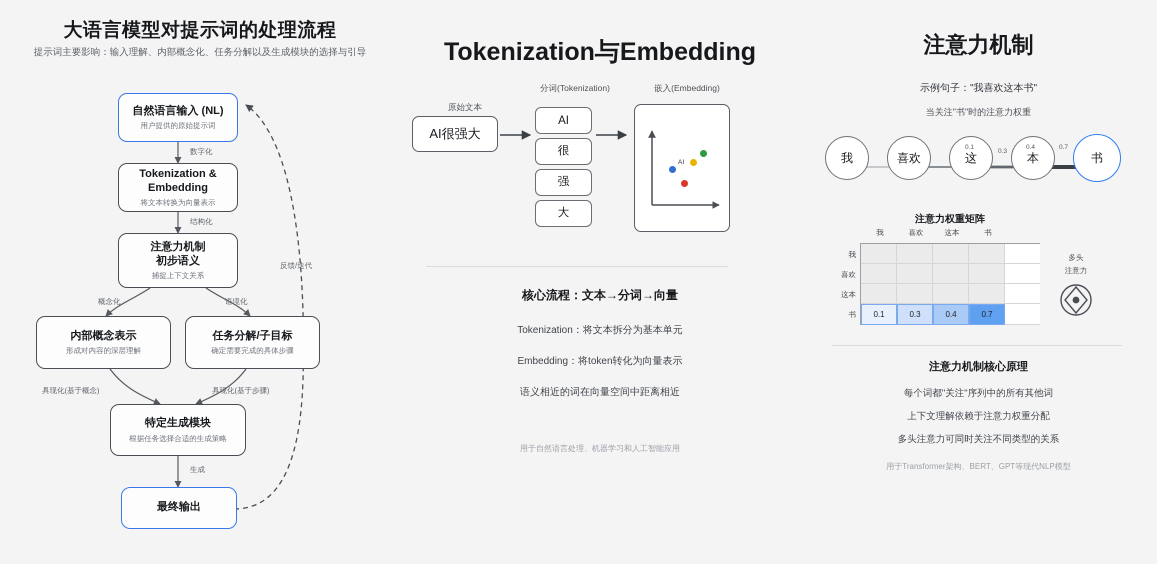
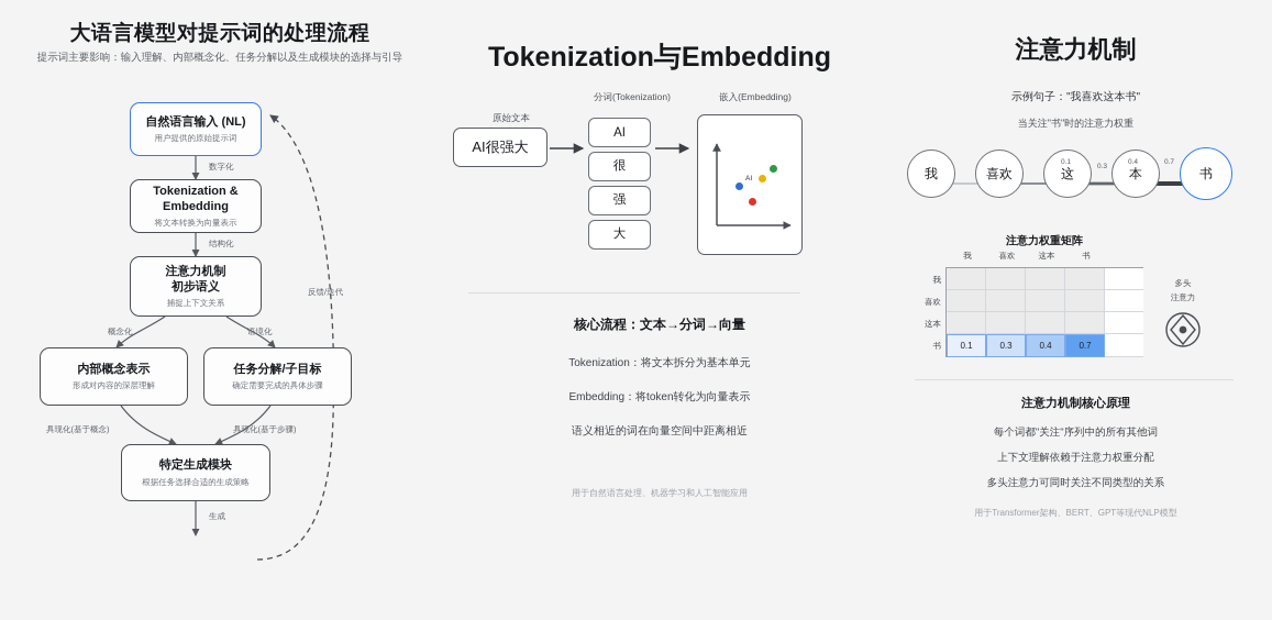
  大语言模型对提示词的处理流程
  提示词主要影响：输入理解、内部概念化、任务分解以及生成模块的选择与引导
  自然语言输入 (NL)
  用户提供的原始提示词
  Tokenization &
  Embedding
  将文本转换为向量表示
  注意力机制
  初步语义
  捕捉上下文关系
  内部概念表示
  形成对内容的深层理解
  任务分解/子目标
  确定需要完成的具体步骤
  特定生成模块
  根据任务选择合适的生成策略
- 最终输出
  数字化
  结构化
  概念化
  语境化
  具现化(基于概念)
  具现化(基于步骤)
  生成
  反馈/迭代
  Tokenization与Embedding
  原始文本
  分词(Tokenization)
  嵌入(Embedding)
  AI很强大
  AI
  很
  强
  大
  核心流程：文本→分词→向量
  Tokenization：将文本拆分为基本单元
  Embedding：将token转化为向量表示
  语义相近的词在向量空间中距离相近
  用于自然语言处理、机器学习和人工智能应用
  注意力机制
  示例句子："我喜欢这本书"
  当关注"书"时的注意力权重
  我
  喜欢
  这
  本
  书
  注意力权重矩阵
  我
  喜欢
  这本
  书
  我
  喜欢
  这本
  书
  0.1
  0.3
  0.4
  0.7
  多头
  注意力
  注意力机制核心原理
  每个词都"关注"序列中的所有其他词
  上下文理解依赖于注意力权重分配
  多头注意力可同时关注不同类型的关系
  用于Transformer架构、BERT、GPT等现代NLP模型
